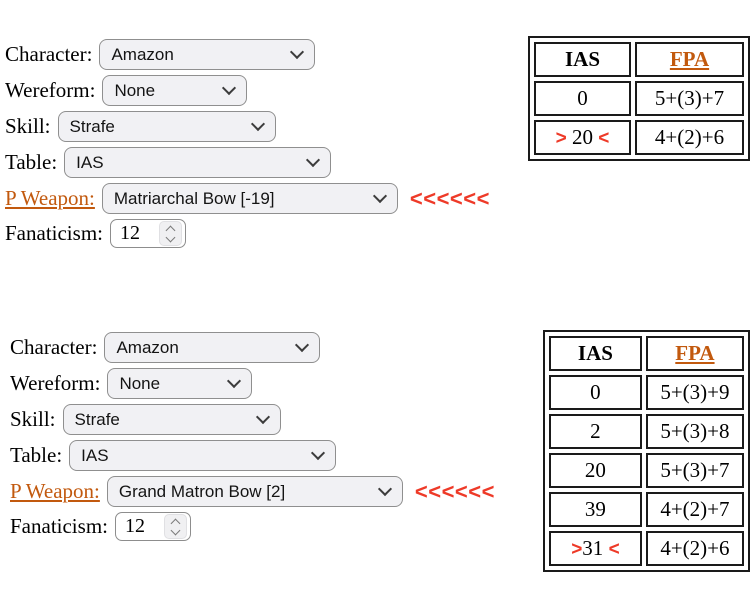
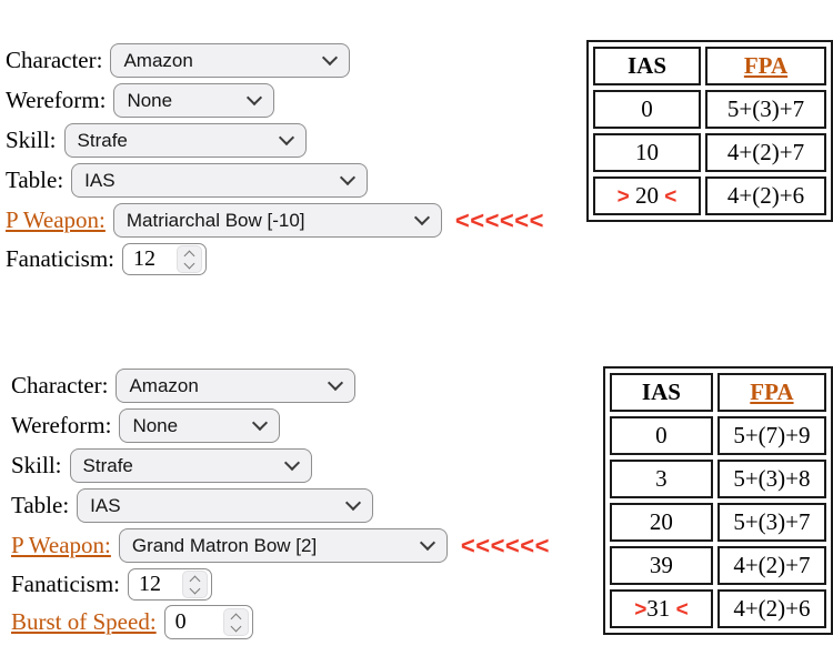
  Character:
  Amazon
  Wereform:
  None
  Skill:
  Strafe
  Table:
  IAS
  P Weapon:
- Matriarchal Bow [-19]
+ Matriarchal Bow [-10]
  <<<<<<
  Fanaticism:
  12
  IAS	FPA
  0	5+(3)+7
+ 10	4+(2)+7
  > 20 <	4+(2)+6
  Character:
  Amazon
  Wereform:
  None
  Skill:
  Strafe
  Table:
  IAS
  P Weapon:
  Grand Matron Bow [2]
  <<<<<<
  Fanaticism:
  12
+ Burst of Speed:
+ 0
  IAS	FPA
- 0	5+(3)+9
+ 0	5+(7)+9
- 2	5+(3)+8
+ 3	5+(3)+8
  20	5+(3)+7
  39	4+(2)+7
  >31 <	4+(2)+6
